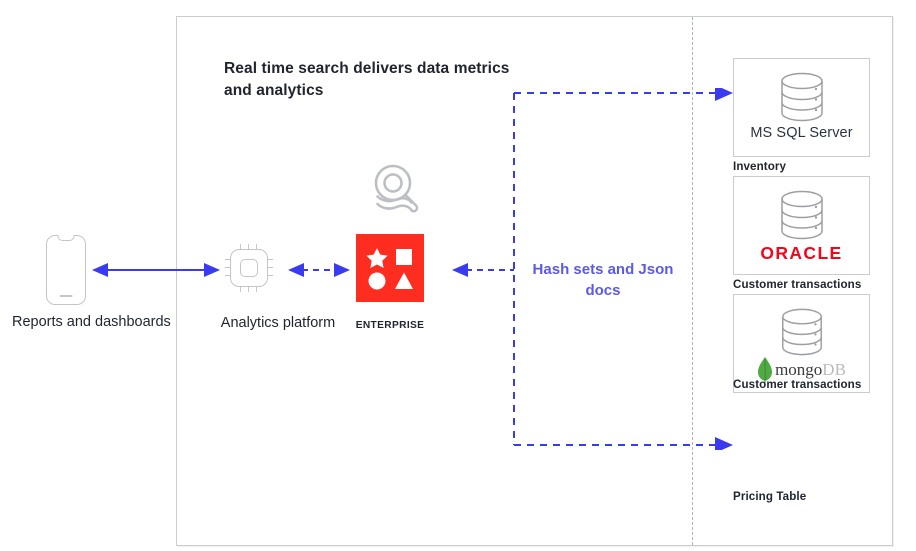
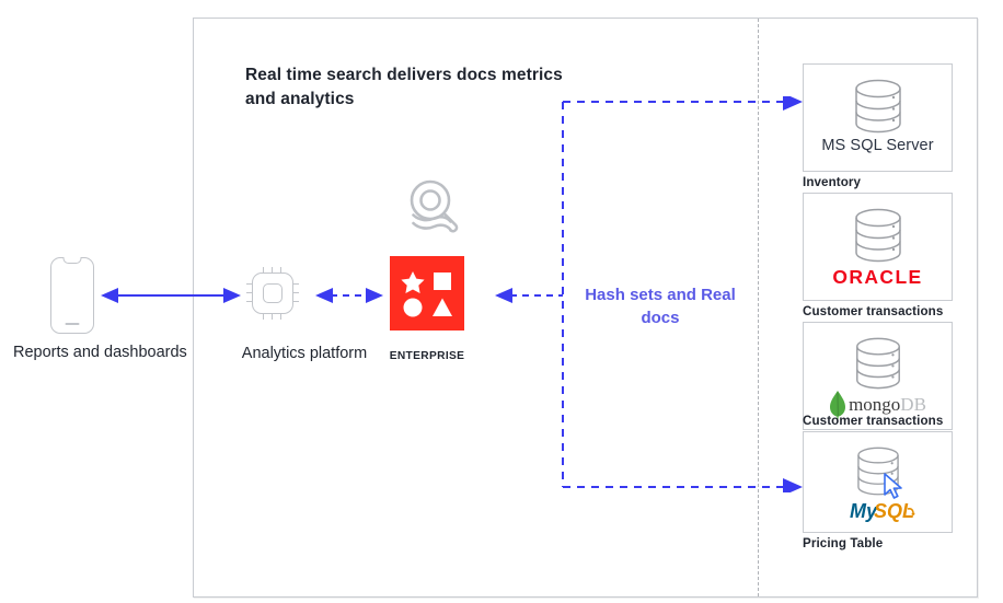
- Real time search delivers data metrics and analytics
+ Real time search delivers docs metrics and analytics
  Reports and dashboards
  Analytics platform
  ENTERPRISE
- Hash sets and Json docs
+ Hash sets and Real docs
  MS SQL Server
  Inventory
  ORACLE
  Customer transactions
  mongoDB
  Customer transactions
+ My
+ SQL
  Pricing Table
